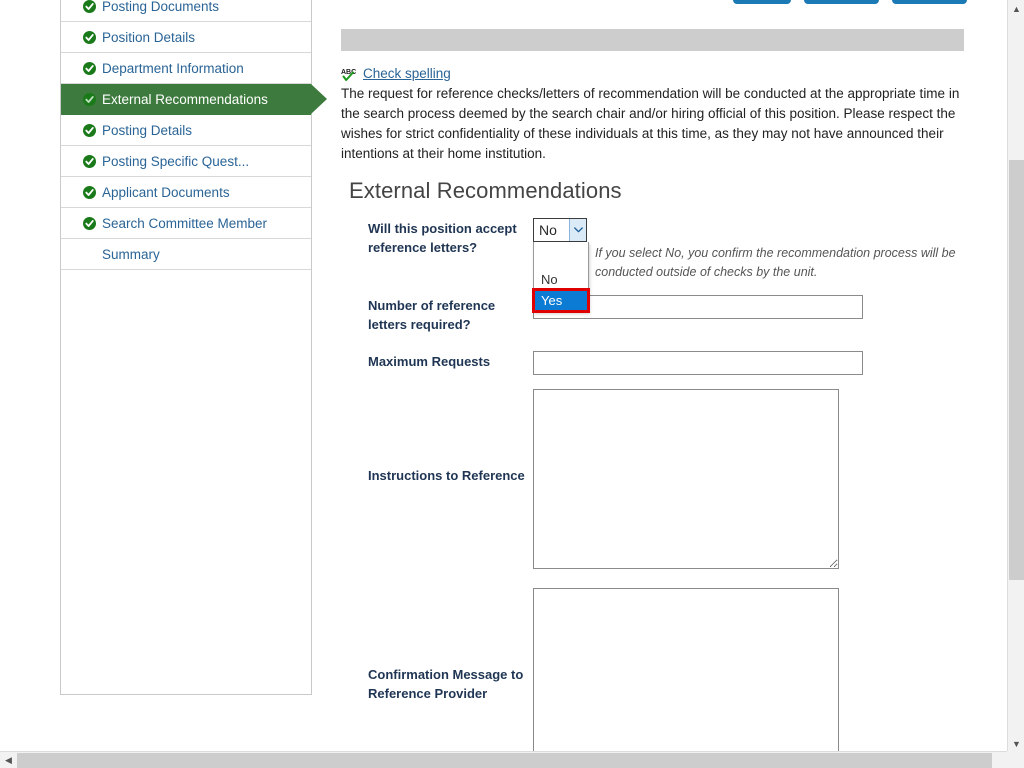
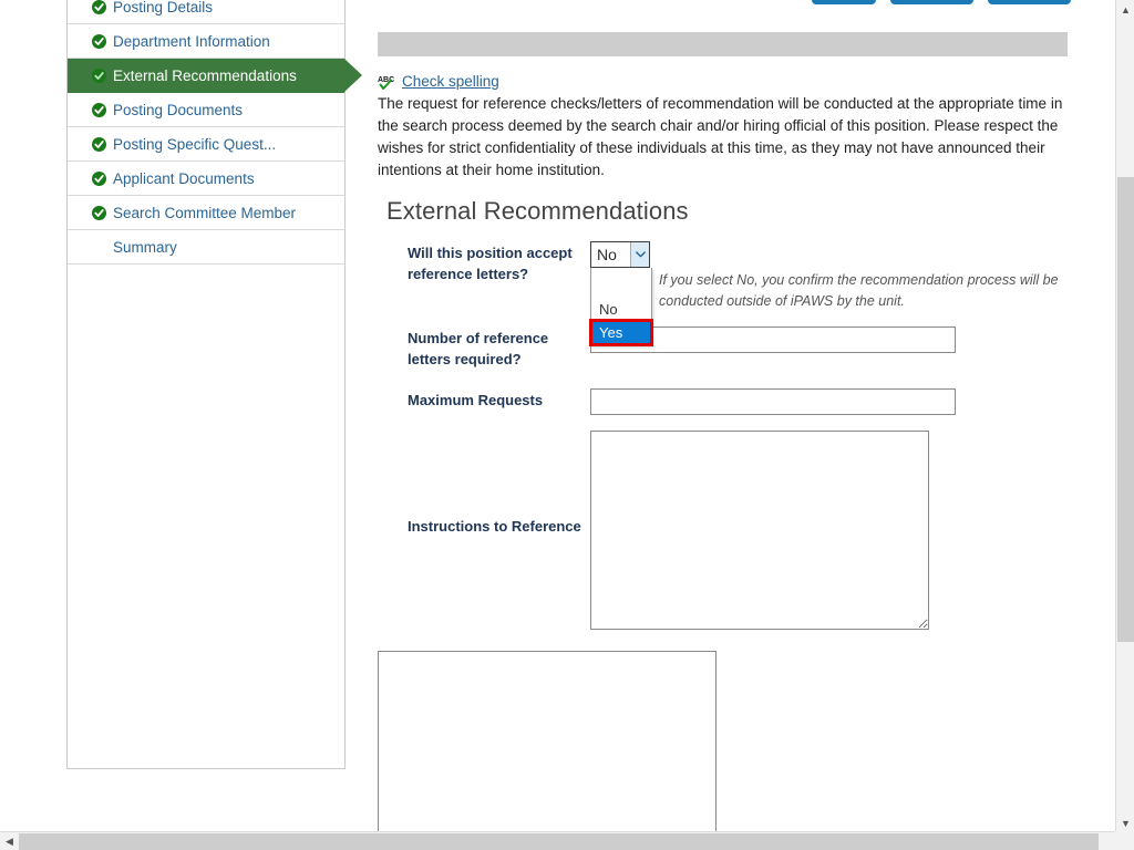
- Posting Documents
+ Posting Details
- Position Details
  Department Information
  External Recommendations
- Posting Details
+ Posting Documents
  Posting Specific Quest...
  Applicant Documents
  Search Committee Member
  Summary
  Check spelling
  The request for reference checks/letters of recommendation will be conducted at the appropriate time in the search process deemed by the search chair and/or hiring official of this position. Please respect the wishes for strict confidentiality of these individuals at this time, as they may not have announced their intentions at their home institution.
  External Recommendations
  Will this position accept reference letters?
  No
  No
  Yes
- If you select No, you confirm the recommendation process will be conducted outside of checks by the unit.
+ If you select No, you confirm the recommendation process will be conducted outside of iPAWS by the unit.
  Number of reference letters required?
  Maximum Requests
  Instructions to Reference
- Confirmation Message to Reference Provider
  ▲
  ▼
  ◀
